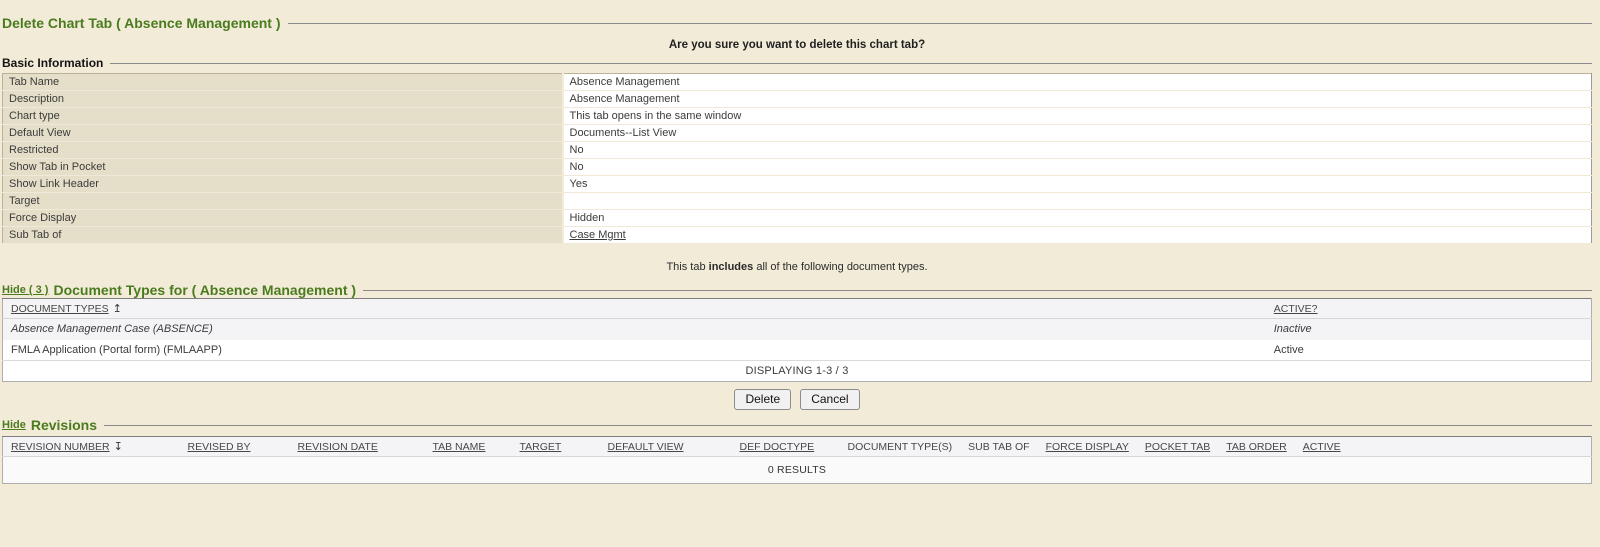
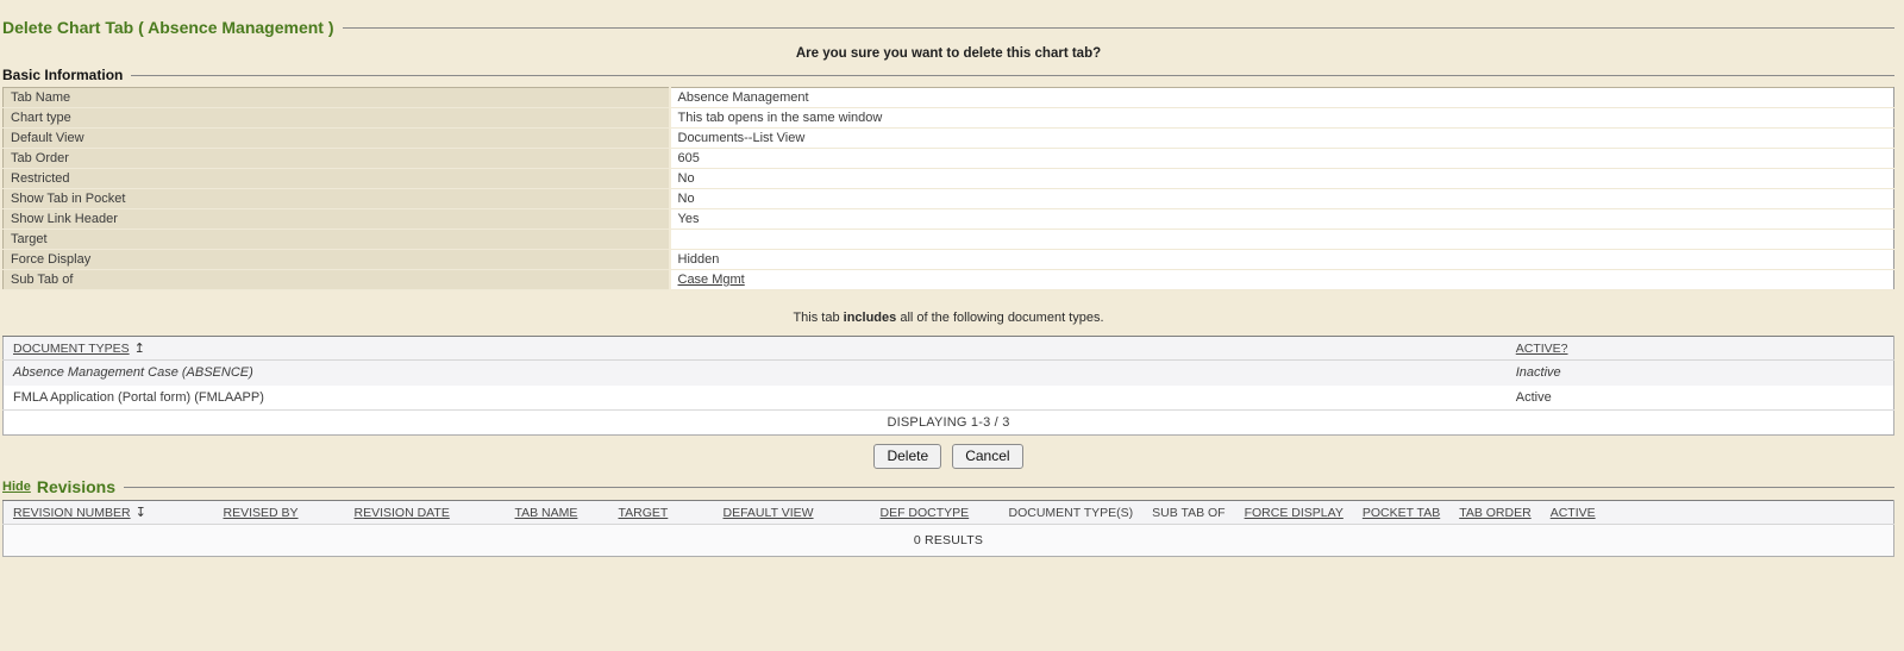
  Delete Chart Tab ( Absence Management )
  Are you sure you want to delete this chart tab?
  Basic Information
  Tab Name	Absence Management
- Description	Absence Management
  Chart type	This tab opens in the same window
  Default View	Documents--List View
+ Tab Order	605
  Restricted	No
  Show Tab in Pocket	No
  Show Link Header	Yes
  Target
  Force Display	Hidden
  Sub Tab of	Case Mgmt
  This tab includes all of the following document types.
- Hide ( 3 )
- Document Types for ( Absence Management )
  DOCUMENT TYPES ↥	ACTIVE?
  Absence Management Case (ABSENCE)	Inactive
  FMLA Application (Portal form) (FMLAAPP)	Active
  DISPLAYING 1-3 / 3
  Delete Cancel
  Hide
  Revisions
  REVISION NUMBER ↧	REVISED BY	REVISION DATE	TAB NAME	TARGET	DEFAULT VIEW	DEF DOCTYPE	DOCUMENT TYPE(S)	SUB TAB OF	FORCE DISPLAY	POCKET TAB	TAB ORDER	ACTIVE
  0 RESULTS
